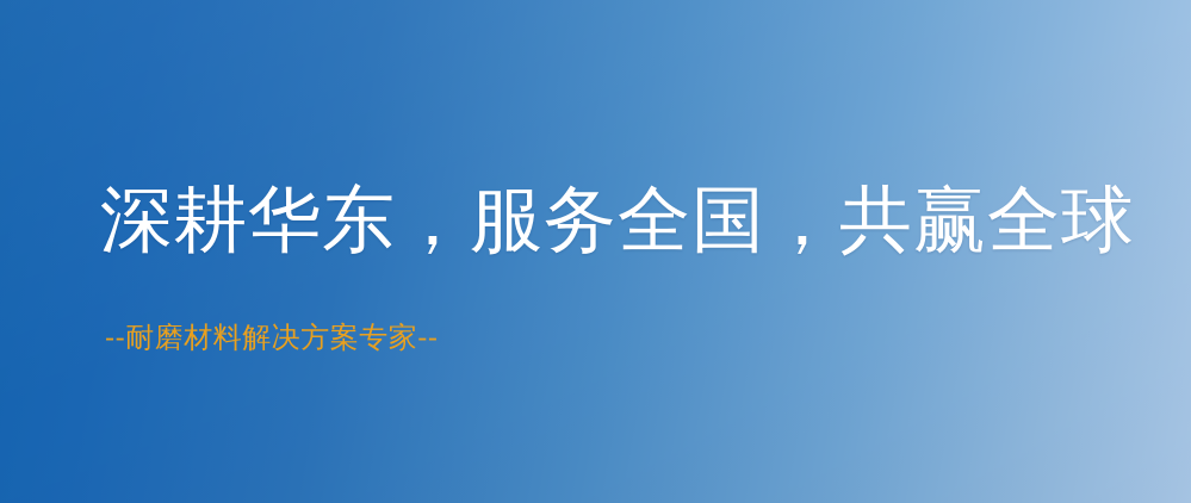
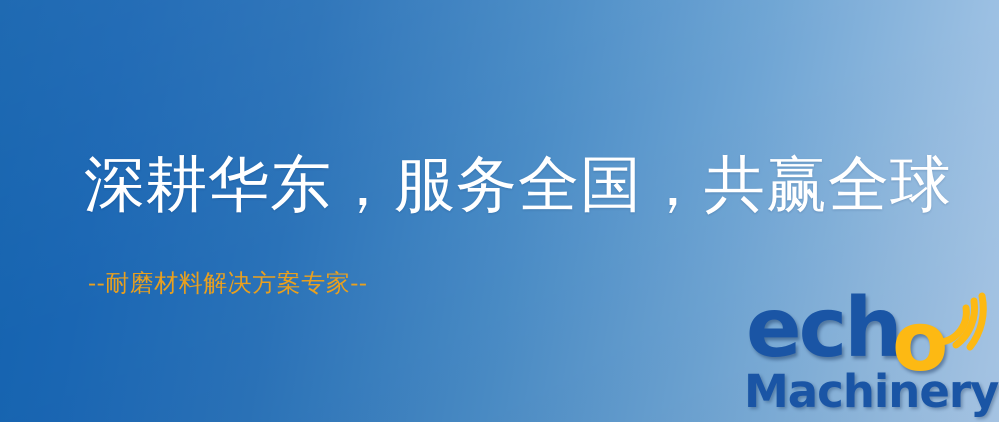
  深耕华东，服务全国，共赢全球
  --耐磨材料解决方案专家--
+ ech
+ o
+ Machinery
